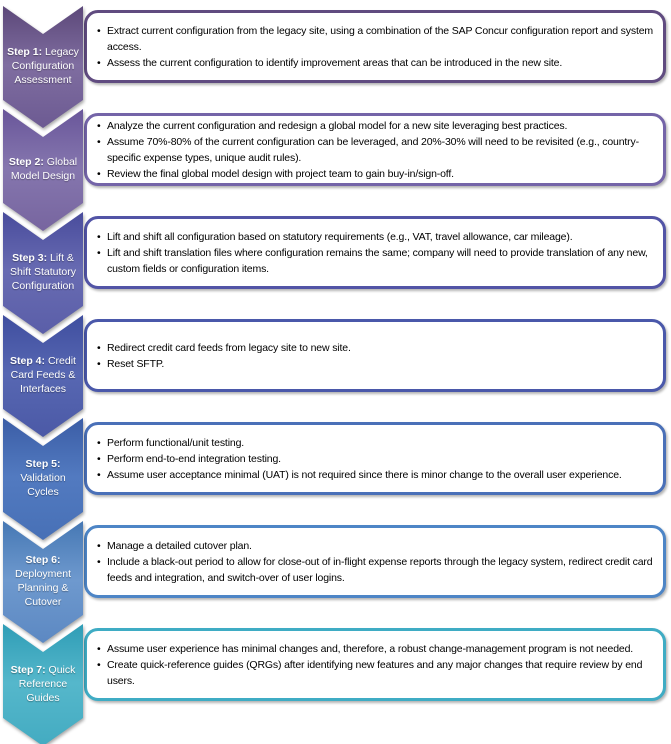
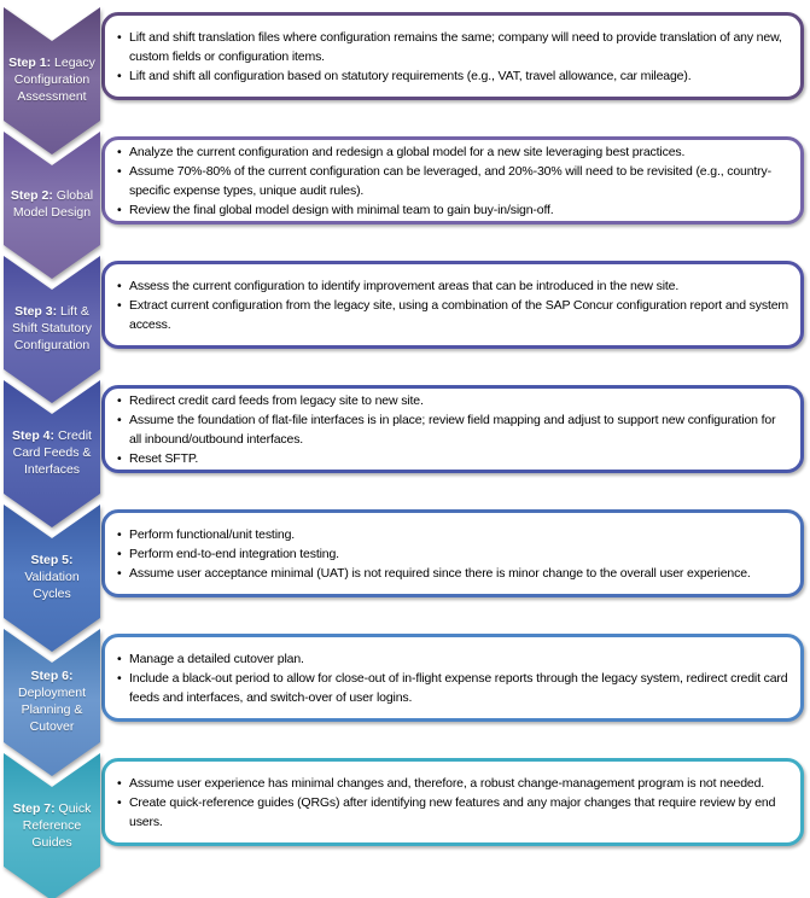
  Step 1: Legacy Configuration Assessment
- Extract current configuration from the legacy site, using a combination of the SAP Concur configuration report and system access.
+ Lift and shift translation files where configuration remains the same; company will need to provide translation of any new, custom fields or configuration items.
- Assess the current configuration to identify improvement areas that can be introduced in the new site.
+ Lift and shift all configuration based on statutory requirements (e.g., VAT, travel allowance, car mileage).
  Step 2: Global Model Design
  Analyze the current configuration and redesign a global model for a new site leveraging best practices.
  Assume 70%-80% of the current configuration can be leveraged, and 20%-30% will need to be revisited (e.g., country-specific expense types, unique audit rules).
- Review the final global model design with project team to gain buy-in/sign-off.
+ Review the final global model design with minimal team to gain buy-in/sign-off.
  Step 3: Lift & Shift Statutory Configuration
- Lift and shift all configuration based on statutory requirements (e.g., VAT, travel allowance, car mileage).
+ Assess the current configuration to identify improvement areas that can be introduced in the new site.
- Lift and shift translation files where configuration remains the same; company will need to provide translation of any new, custom fields or configuration items.
+ Extract current configuration from the legacy site, using a combination of the SAP Concur configuration report and system access.
  Step 4: Credit Card Feeds & Interfaces
  Redirect credit card feeds from legacy site to new site.
+ Assume the foundation of flat-file interfaces is in place; review field mapping and adjust to support new configuration for all inbound/outbound interfaces.
  Reset SFTP.
  Step 5: Validation Cycles
  Perform functional/unit testing.
  Perform end-to-end integration testing.
  Assume user acceptance minimal (UAT) is not required since there is minor change to the overall user experience.
  Step 6: Deployment Planning & Cutover
  Manage a detailed cutover plan.
- Include a black-out period to allow for close-out of in-flight expense reports through the legacy system, redirect credit card feeds and integration, and switch-over of user logins.
+ Include a black-out period to allow for close-out of in-flight expense reports through the legacy system, redirect credit card feeds and interfaces, and switch-over of user logins.
  Step 7: Quick Reference Guides
  Assume user experience has minimal changes and, therefore, a robust change-management program is not needed.
  Create quick-reference guides (QRGs) after identifying new features and any major changes that require review by end users.
